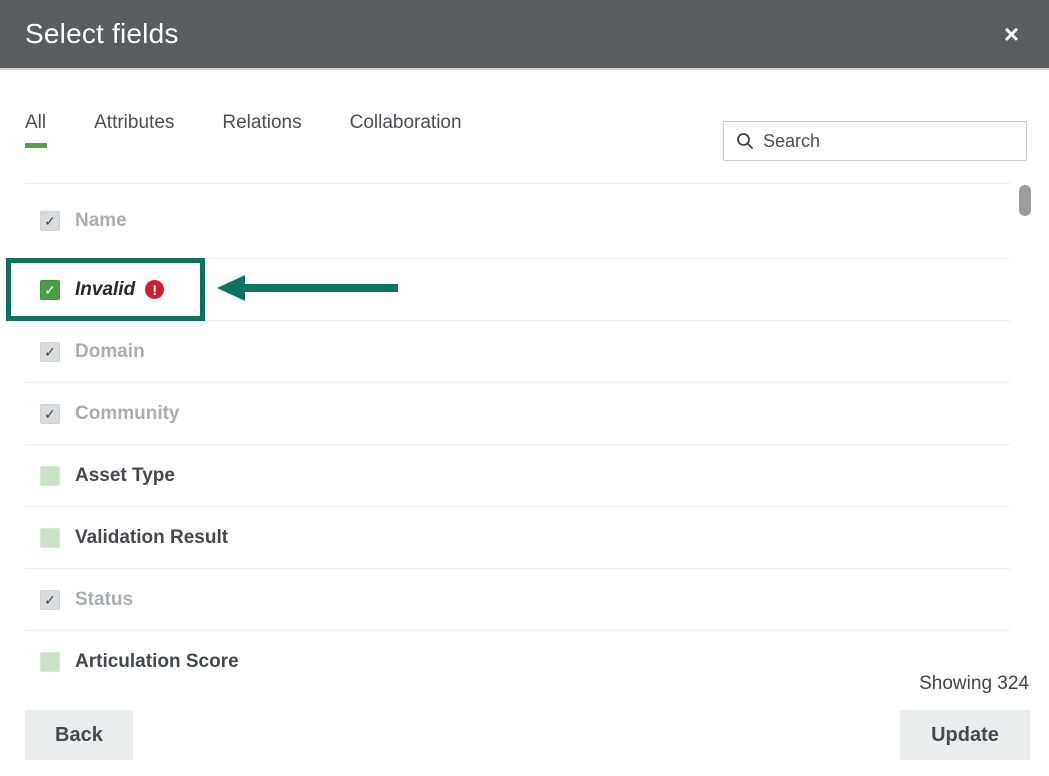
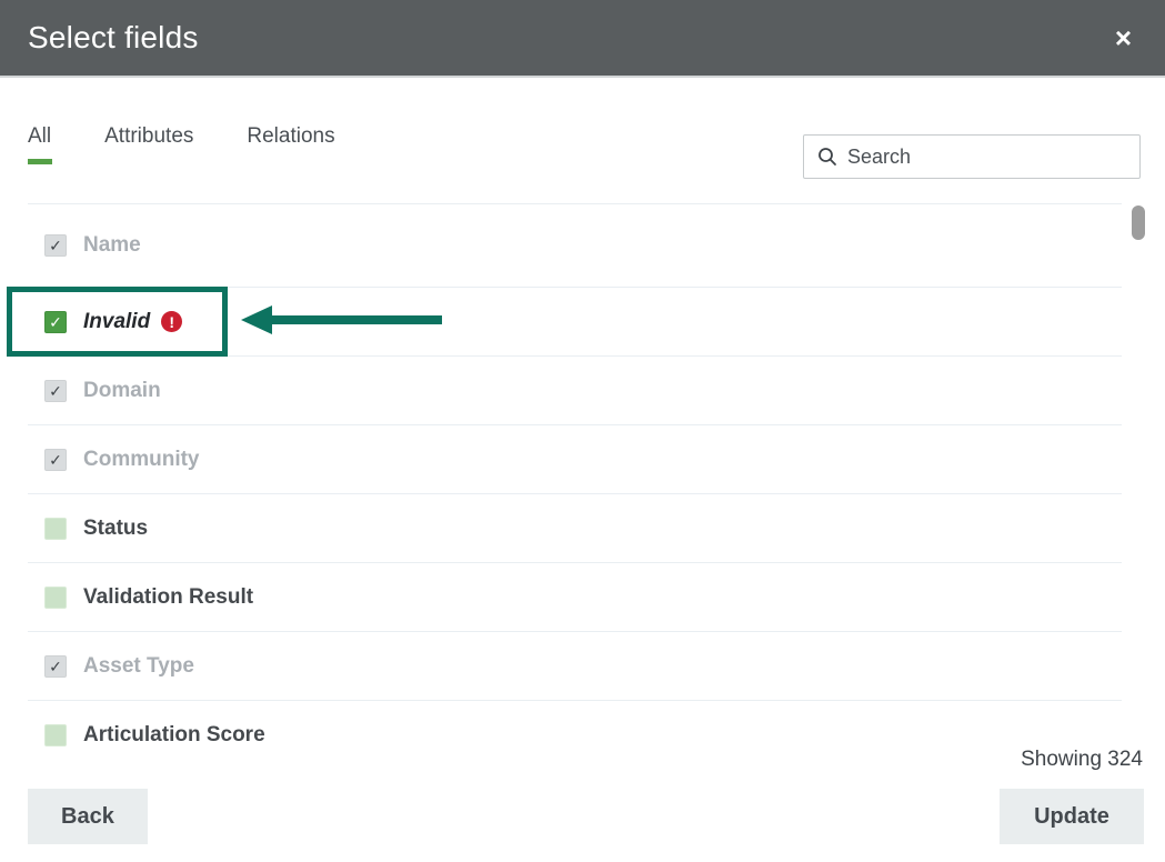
  Select fields
  ×
  All
  Attributes
  Relations
- Collaboration
  Search
  Name
  Invalid
  Domain
  Community
- Asset Type
+ Status
  Validation Result
- Status
+ Asset Type
  Articulation Score
  Showing 324
  Back
  Update
